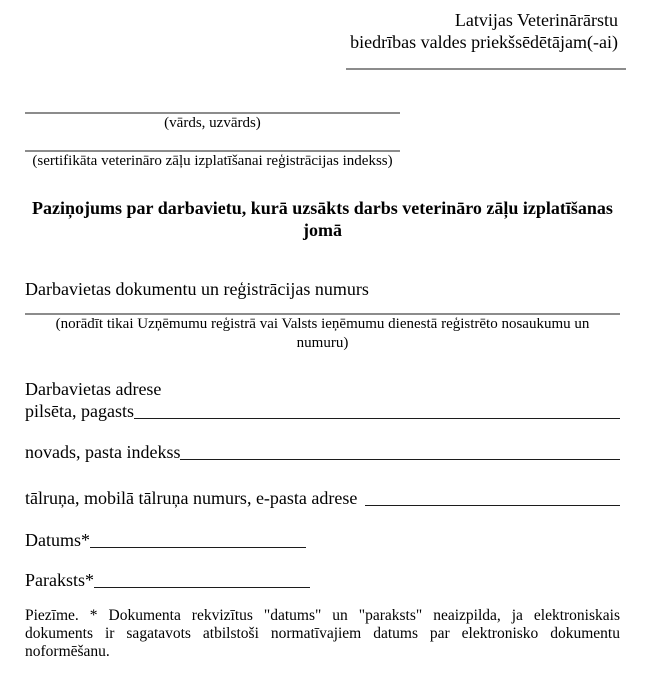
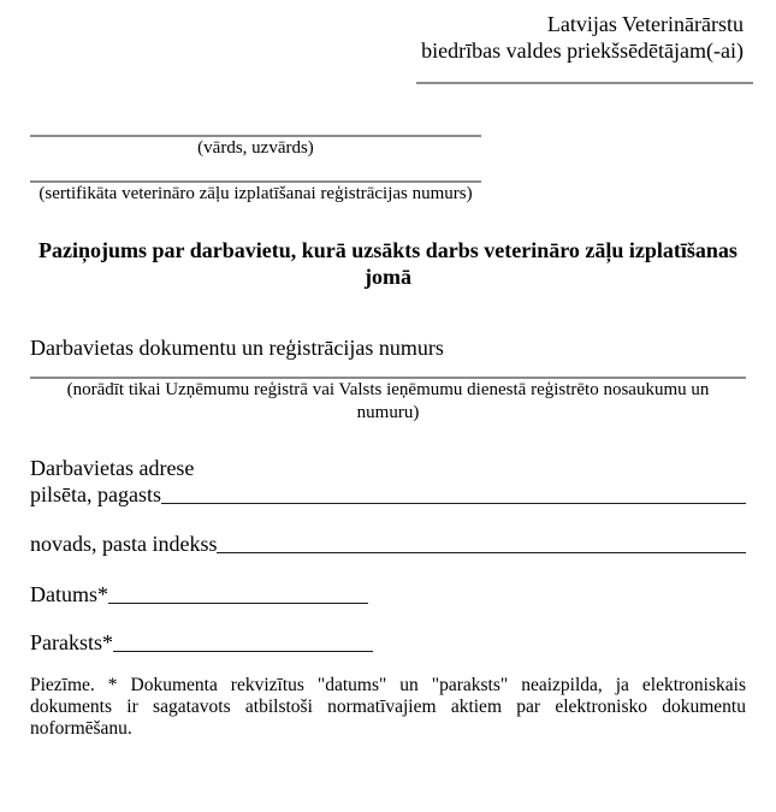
  Latvijas Veterinārārstu
  biedrības valdes priekšsēdētājam(-ai)
  (vārds, uzvārds)
- (sertifikāta veterināro zāļu izplatīšanai reģistrācijas indekss)
+ (sertifikāta veterināro zāļu izplatīšanai reģistrācijas numurs)
  Paziņojums par darbavietu, kurā uzsākts darbs veterināro zāļu izplatīšanas
  jomā
  Darbavietas dokumentu un reģistrācijas numurs
  (norādīt tikai Uzņēmumu reģistrā vai Valsts ieņēmumu dienestā reģistrēto nosaukumu un
  numuru)
  Darbavietas adrese
  pilsēta, pagasts
  novads, pasta indekss
- tālruņa, mobilā tālruņa numurs, e-pasta adrese
  Datums*
  Paraksts*
- Piezīme. * Dokumenta rekvizītus "datums" un "paraksts" neaizpilda, ja elektroniskais dokuments ir sagatavots atbilstoši normatīvajiem datums par elektronisko dokumentu noformēšanu.
+ Piezīme. * Dokumenta rekvizītus "datums" un "paraksts" neaizpilda, ja elektroniskais dokuments ir sagatavots atbilstoši normatīvajiem aktiem par elektronisko dokumentu noformēšanu.
